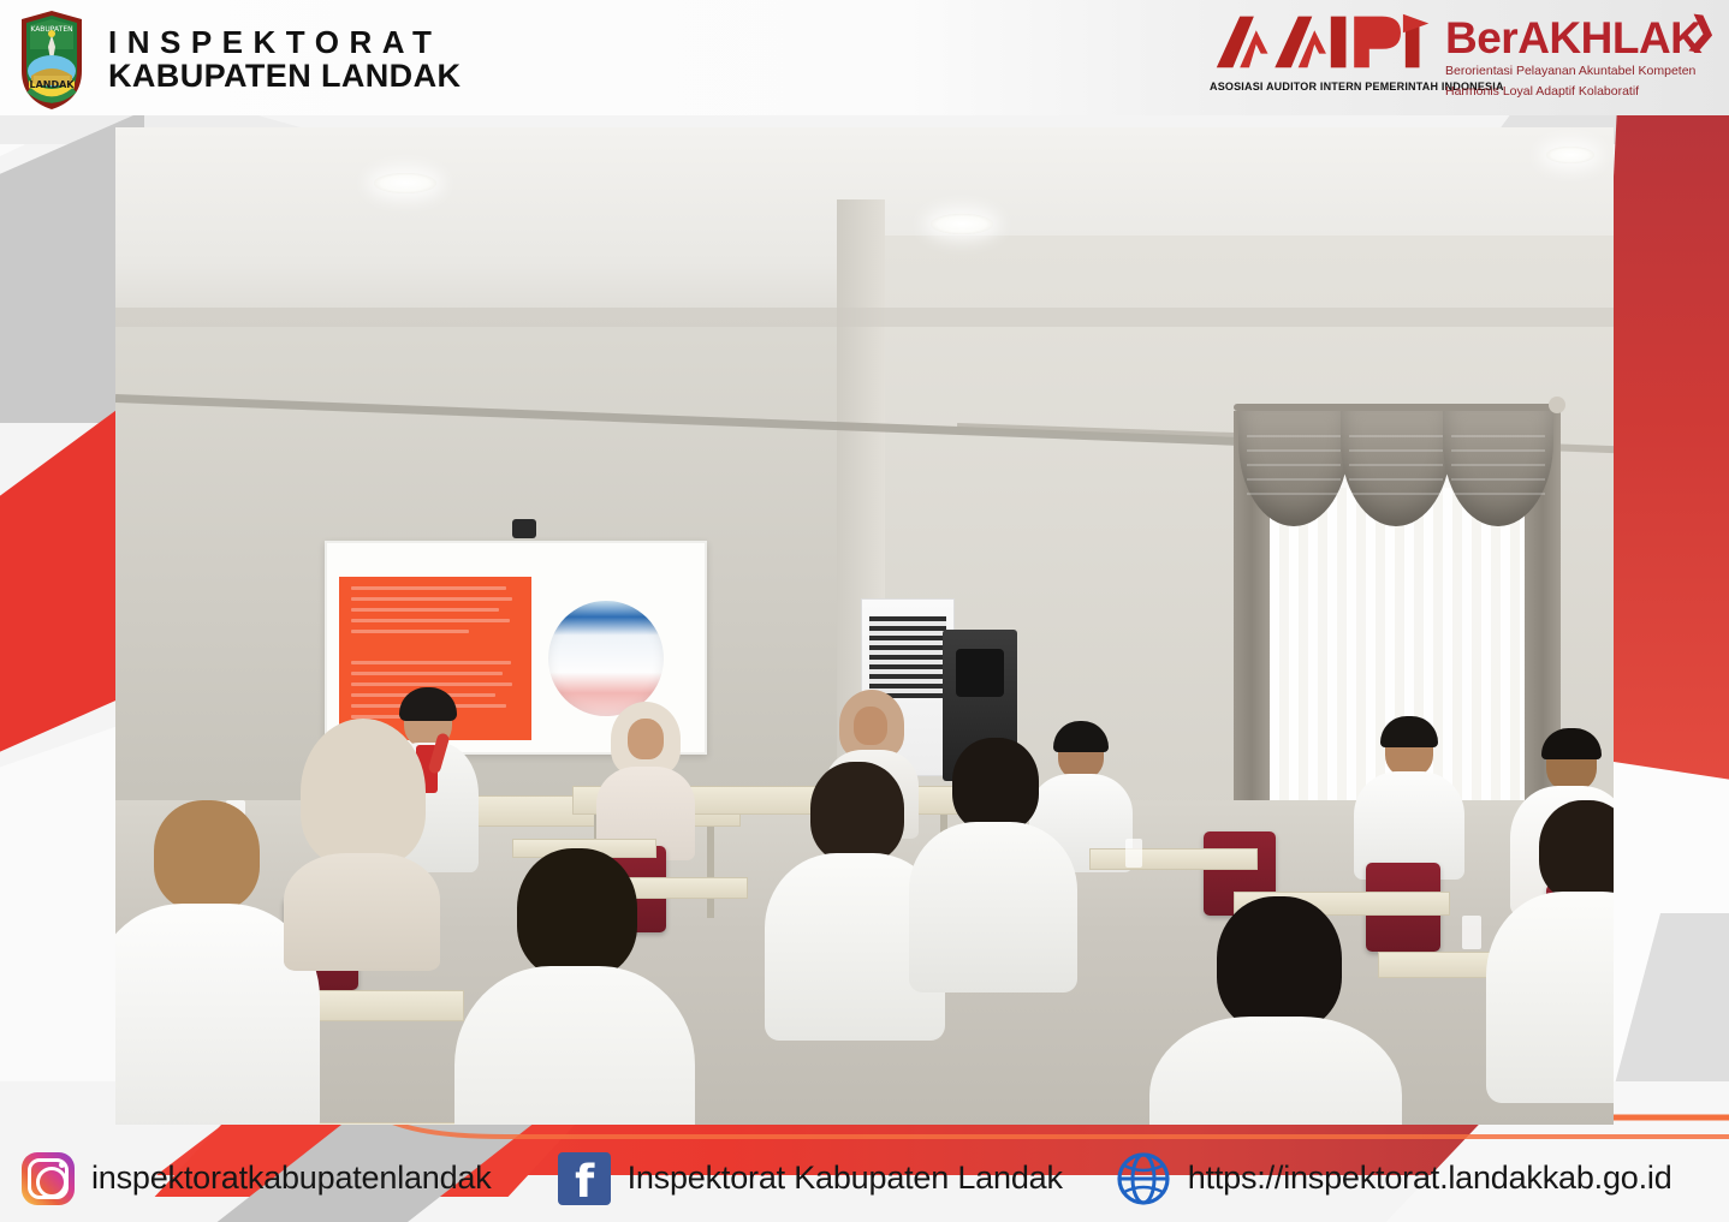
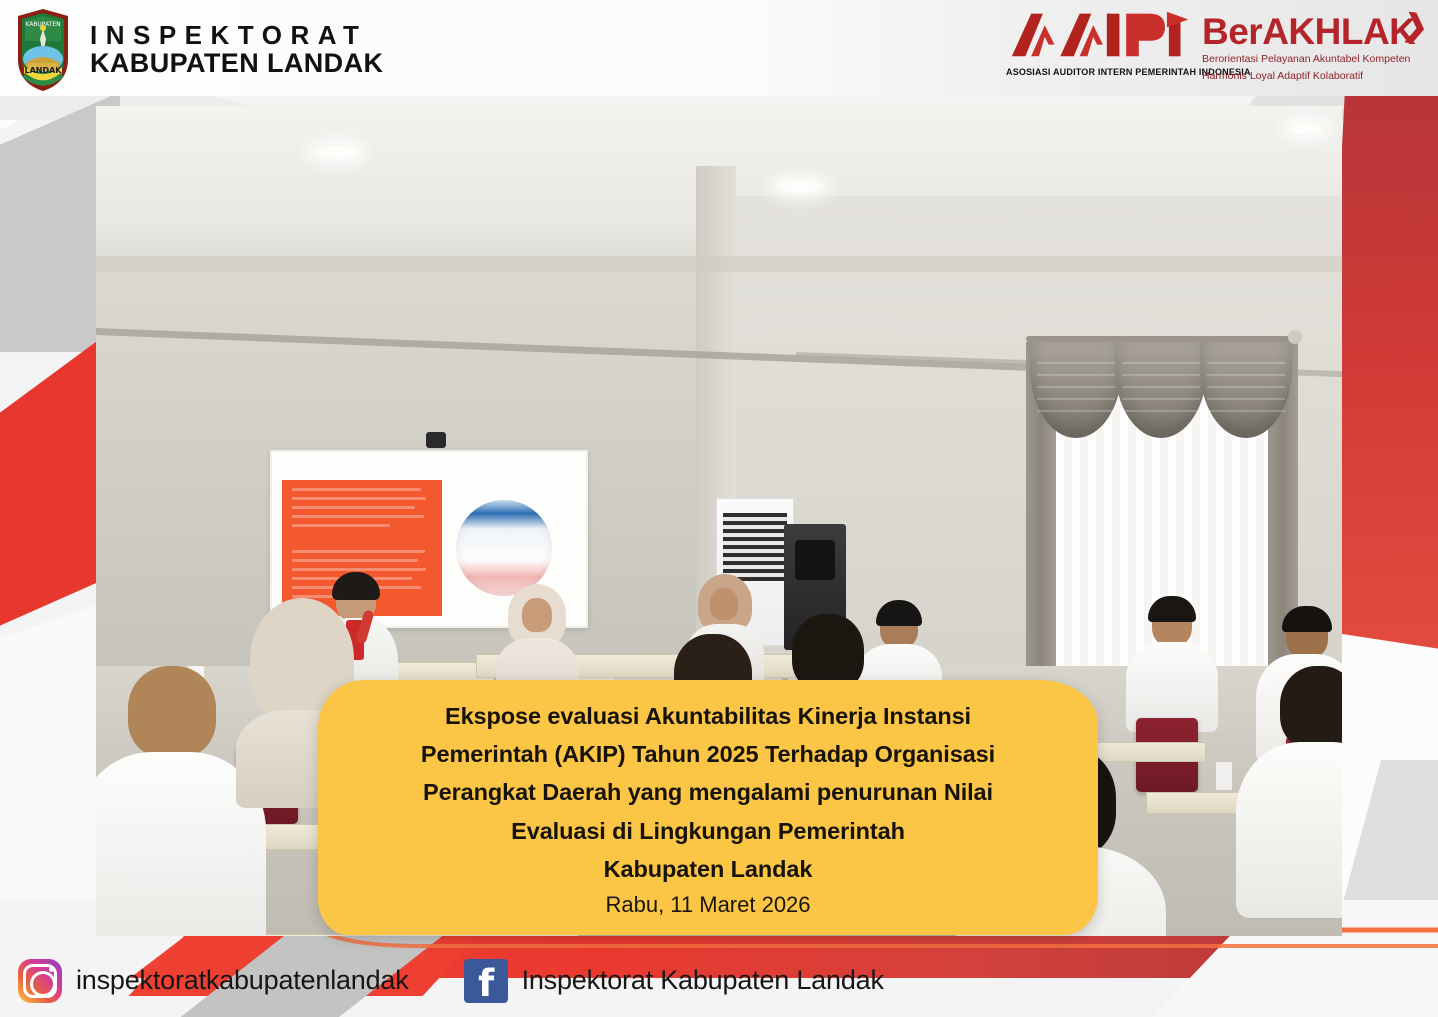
  LANDAK
  INSPEKTORAT
  KABUPATEN LANDAK
  ASOSIASI AUDITOR INTERN PEMERINTAH I
  BerAKHLAK
  Berorientasi Pelayanan Akuntabel Kompeten
  Harmonis Loyal Adaptif Kolaboratif
+ Ekspose evaluasi Akuntabilitas Kinerja Instansi
+ Pemerintah (AKIP) Tahun 2025 Terhadap Organisasi
+ Perangkat Daerah yang mengalami penurunan Nilai
+ Evaluasi di Lingkungan Pemerintah
+ Kabupaten Landak
+ Rabu, 11 Maret 2026
  inspektoratkabupatenlandak
  f
  Inspektorat Kabupaten Landak
- https://inspektorat.landakkab.go.id
